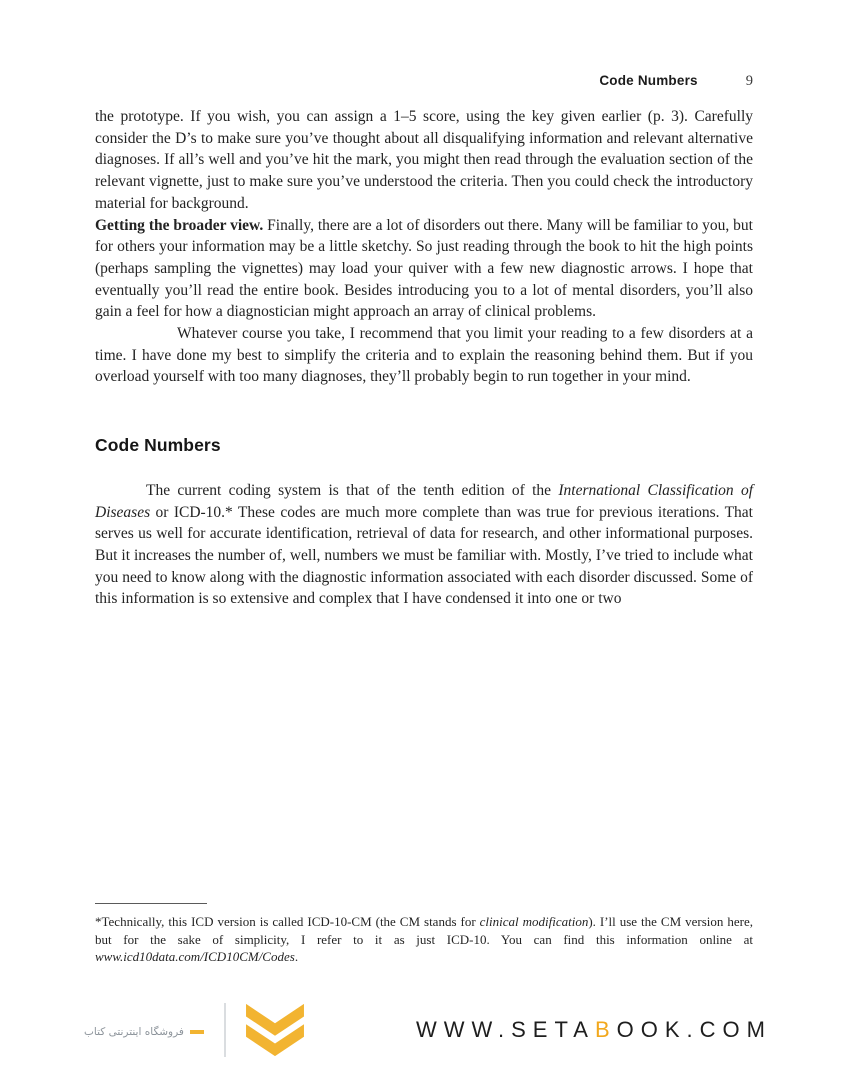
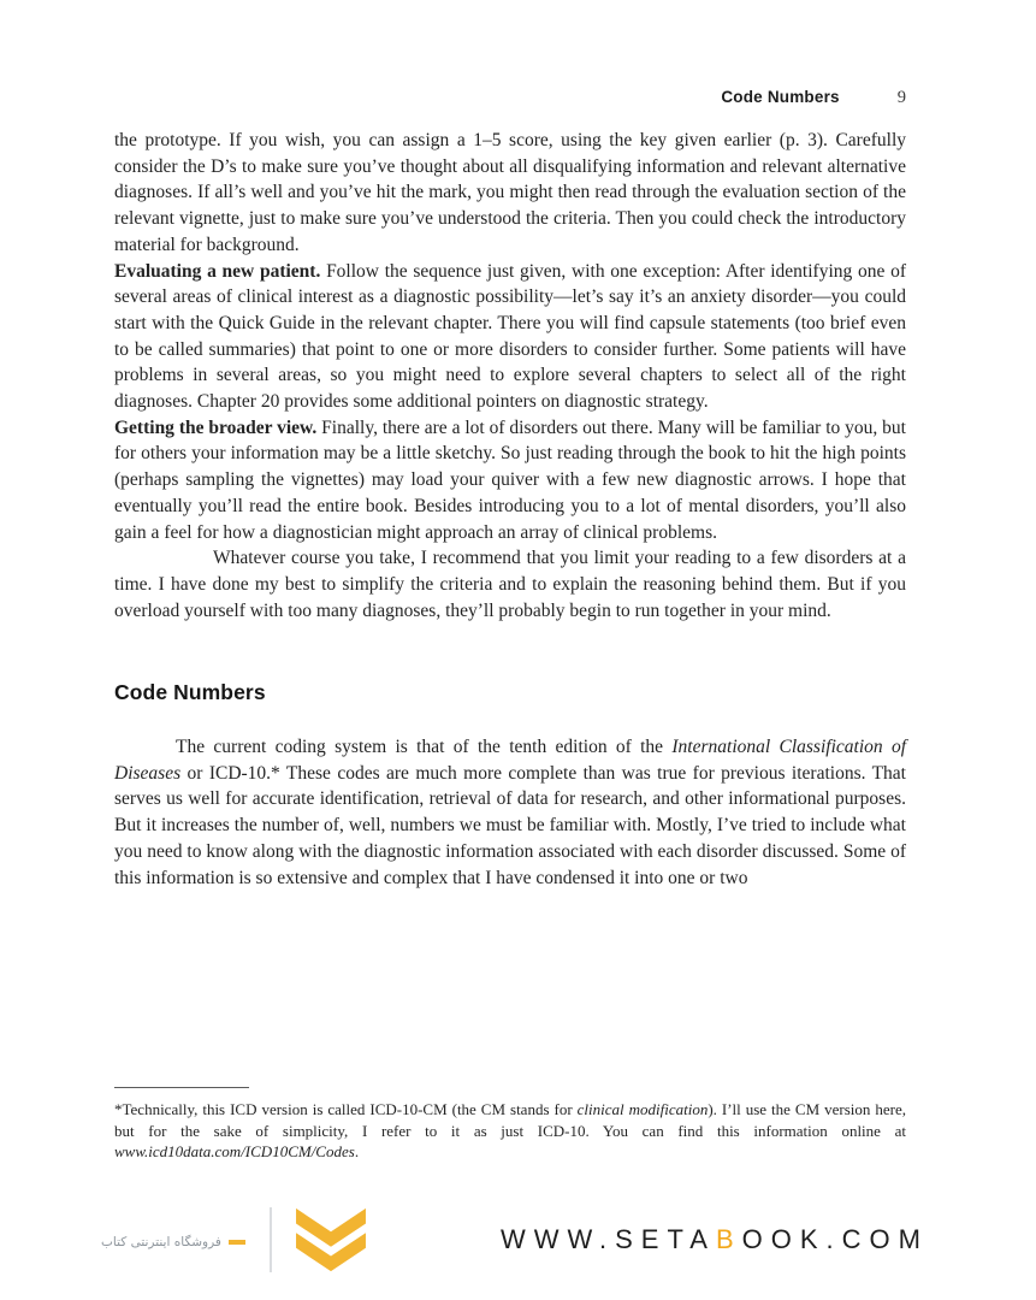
  Code Numbers 9
  the prototype. If you wish, you can assign a 1–5 score, using the key given earlier (p. 3). Carefully consider the D’s to make sure you’ve thought about all disqualifying information and relevant alternative diagnoses. If all’s well and you’ve hit the mark, you might then read through the evaluation section of the relevant vignette, just to make sure you’ve understood the criteria. Then you could check the introductory material for background.
+ Evaluating a new patient. Follow the sequence just given, with one exception: After identifying one of several areas of clinical interest as a diagnostic possibility—let’s say it’s an anxiety disorder—you could start with the Quick Guide in the relevant chapter. There you will find capsule statements (too brief even to be called summaries) that point to one or more disorders to consider further. Some patients will have problems in several areas, so you might need to explore several chapters to select all of the right diagnoses. Chapter 20 provides some additional pointers on diagnostic strategy.
  Getting the broader view. Finally, there are a lot of disorders out there. Many will be familiar to you, but for others your information may be a little sketchy. So just reading through the book to hit the high points (perhaps sampling the vignettes) may load your quiver with a few new diagnostic arrows. I hope that eventually you’ll read the entire book. Besides introducing you to a lot of mental disorders, you’ll also gain a feel for how a diagnostician might approach an array of clinical problems.
  Whatever course you take, I recommend that you limit your reading to a few disorders at a time. I have done my best to simplify the criteria and to explain the reasoning behind them. But if you overload yourself with too many diagnoses, they’ll probably begin to run together in your mind.
  Code Numbers
  The current coding system is that of the tenth edition of the International Classification of Diseases or ICD-10.* These codes are much more complete than was true for previous iterations. That serves us well for accurate identification, retrieval of data for research, and other informational purposes. But it increases the number of, well, numbers we must be familiar with. Mostly, I’ve tried to include what you need to know along with the diagnostic information associated with each disorder discussed. Some of this information is so extensive and complex that I have condensed it into one or two
  *Technically, this ICD version is called ICD-10-CM (the CM stands for clinical modification). I’ll use the CM version here, but for the sake of simplicity, I refer to it as just ICD-10. You can find this information online at www.icd10data.com/ICD10CM/Codes.
  فروشگاه اینترنتی کتاب
  WWW.SETABOOK.COM
